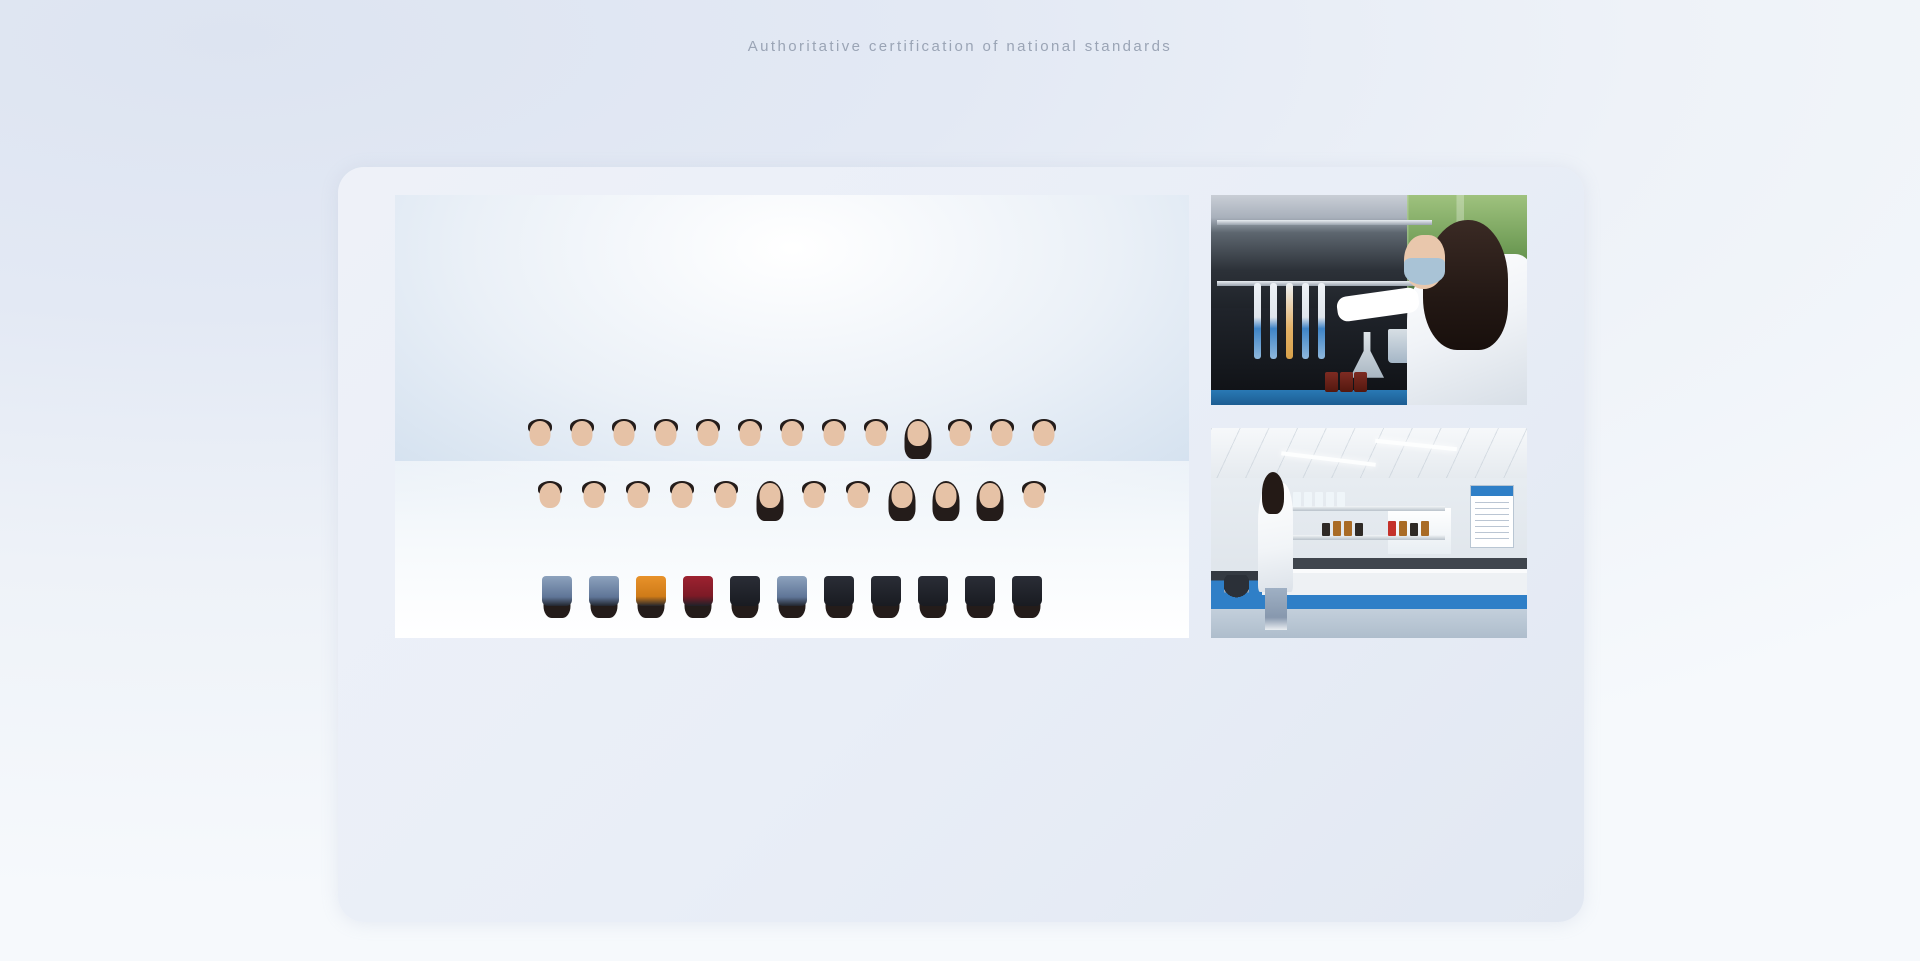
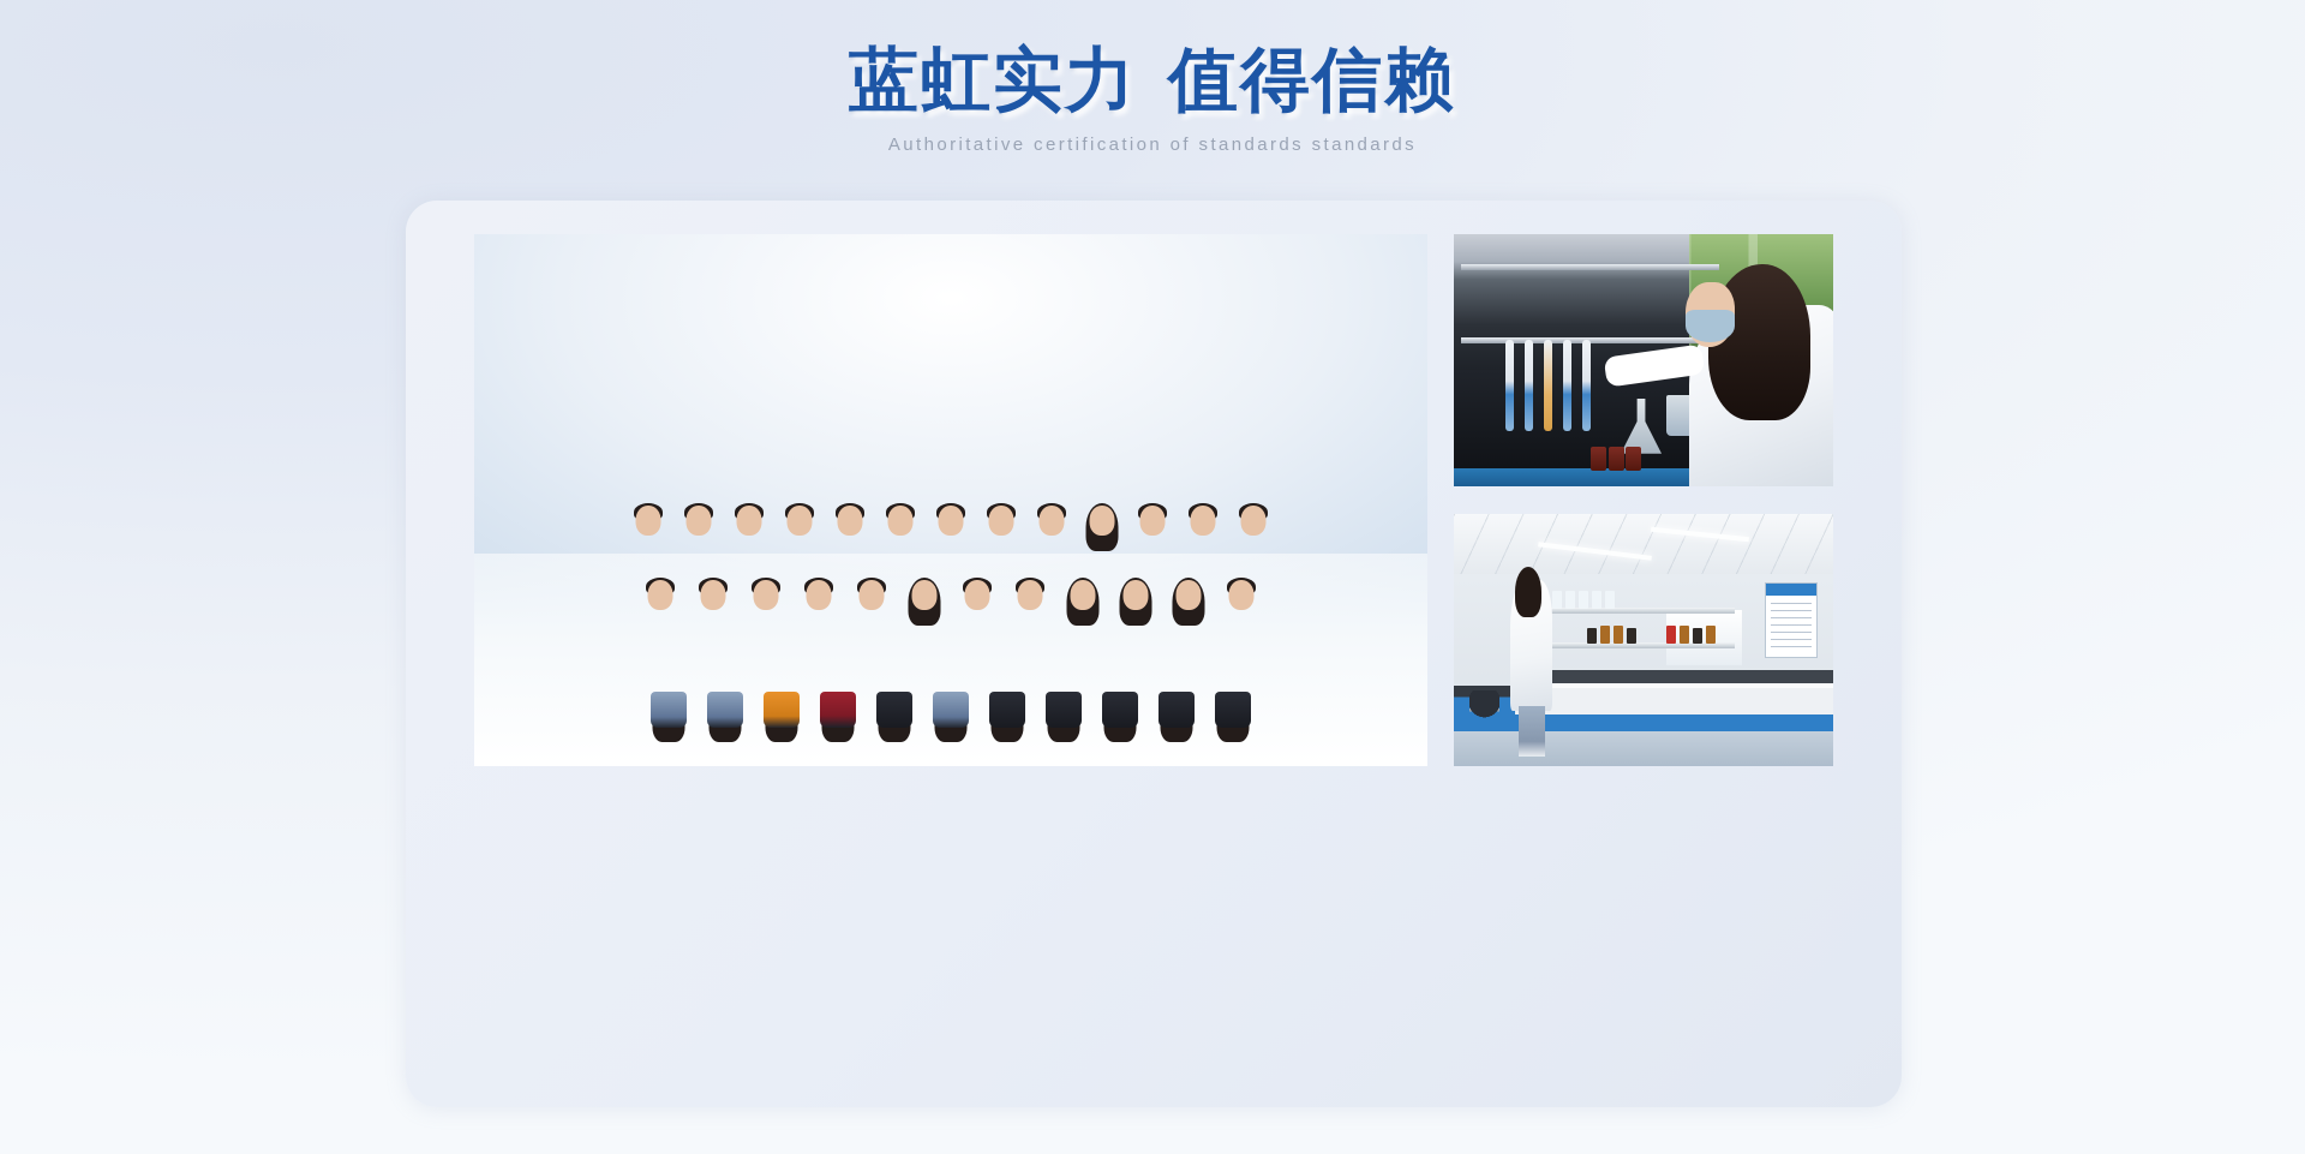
+ 蓝虹实力 值得信赖
- Authoritative certification of national standards
+ Authoritative certification of standards standards
